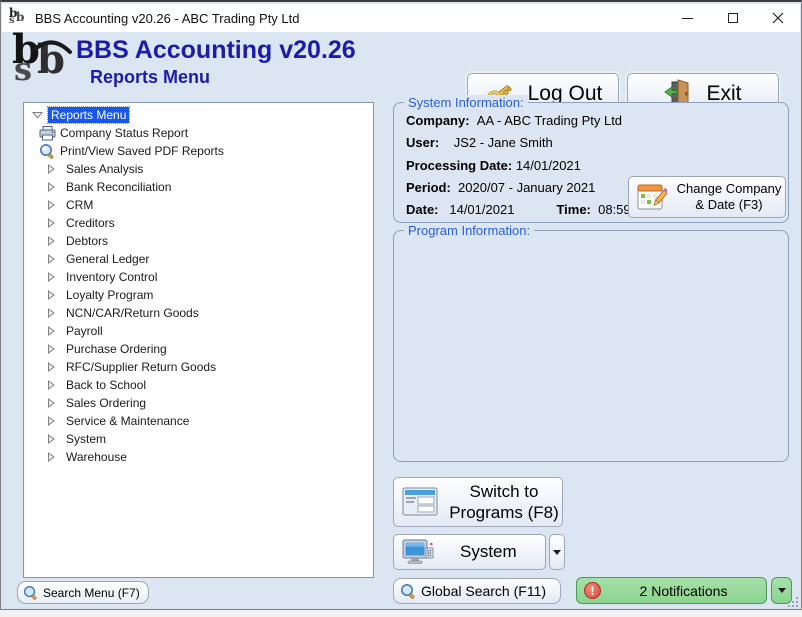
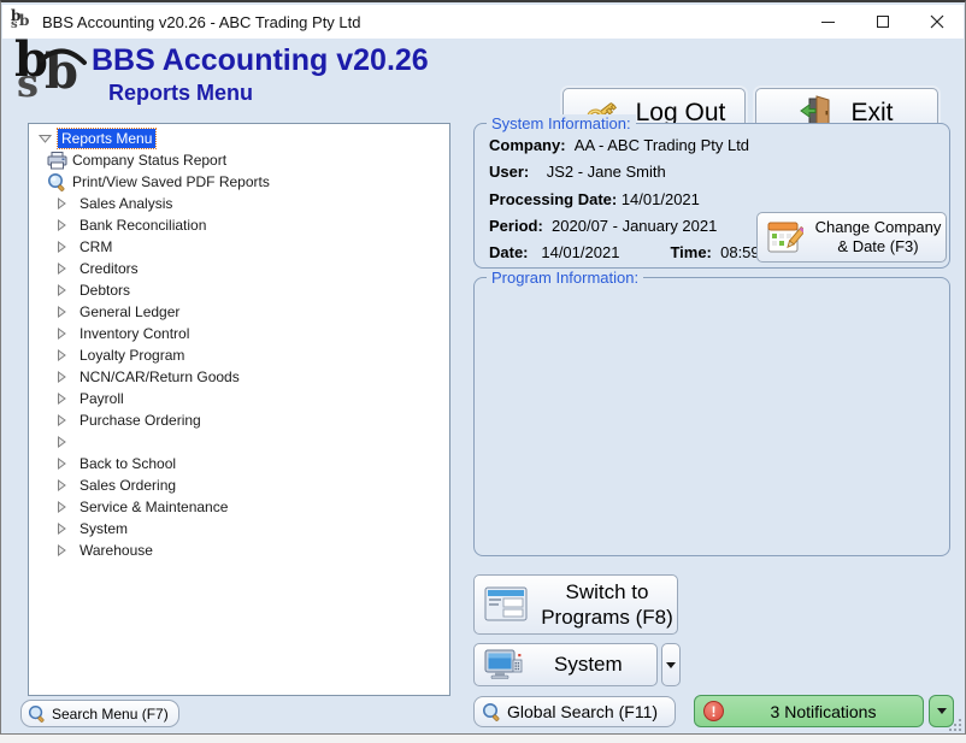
  b
  b
  s
  BBS Accounting v20.26 - ABC Trading Pty Ltd
  b
  b
  s
  BBS Accounting v20.26
  Reports Menu
  Log Out
  Exit
  Reports Menu
  Company Status Report
  Print/View Saved PDF Reports
  Sales Analysis
  Bank Reconciliation
  CRM
  Creditors
  Debtors
  General Ledger
  Inventory Control
  Loyalty Program
  NCN/CAR/Return Goods
  Payroll
  Purchase Ordering
- RFC/Supplier Return Goods
  Back to School
  Sales Ordering
  Service & Maintenance
  System
  Warehouse
  Search Menu (F7)
  System Information:
  Company: AA - ABC Trading Pty Ltd
  User: JS2 - Jane Smith
  Processing Date: 14/01/2021
  Period: 2020/07 - January 2021
  Date: 14/01/2021 Time: 08:5
  Change Company & Date (F3)
  Program Information:
  Switch to Programs (F8)
  System
  Global Search (F11)
  !
- 2 Notifications
+ 3 Notifications
